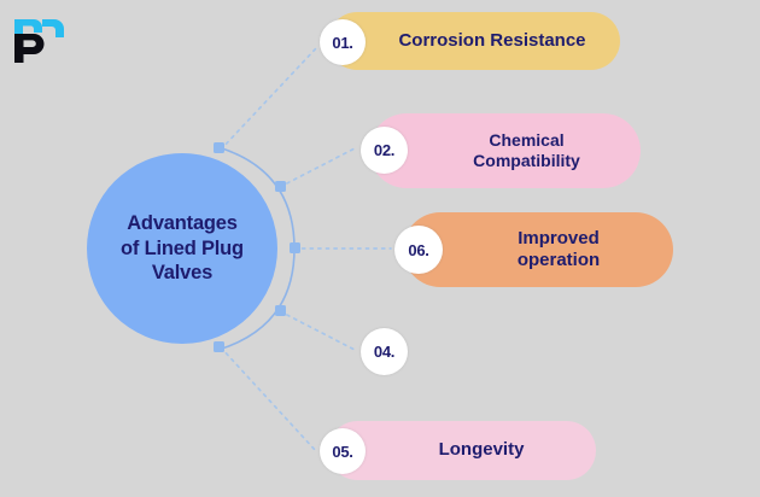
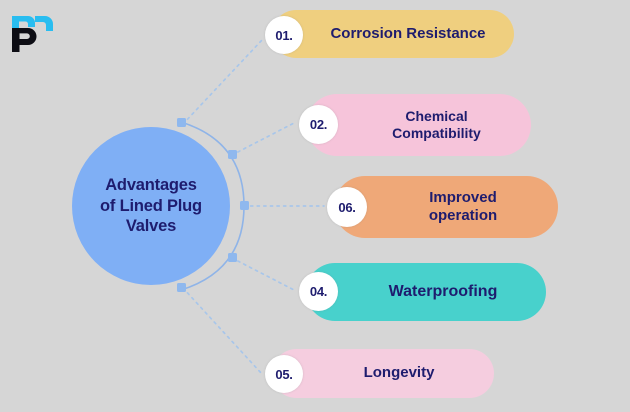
  Advantages
  of Lined Plug
  Valves
  Corrosion Resistance
  01.
  Chemical
  Compatibility
  02.
  Improved
  operation
  06.
+ Waterproofing
  04.
  Longevity
  05.
